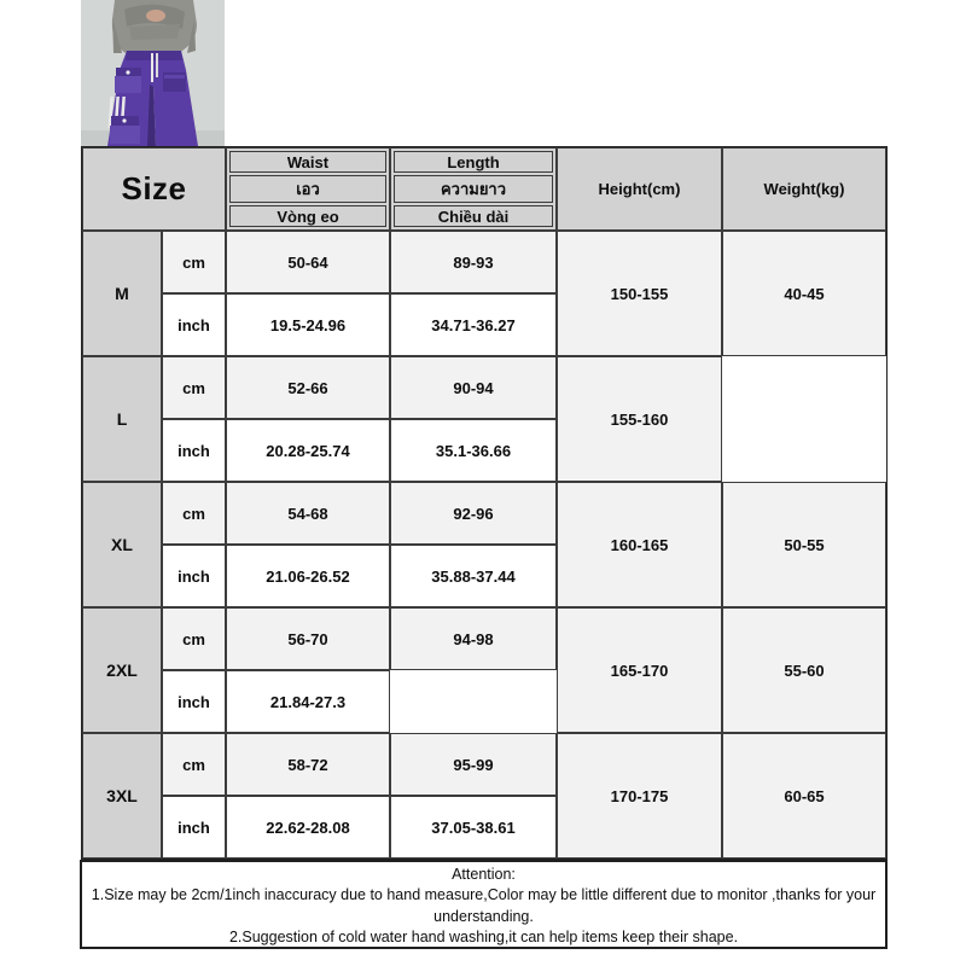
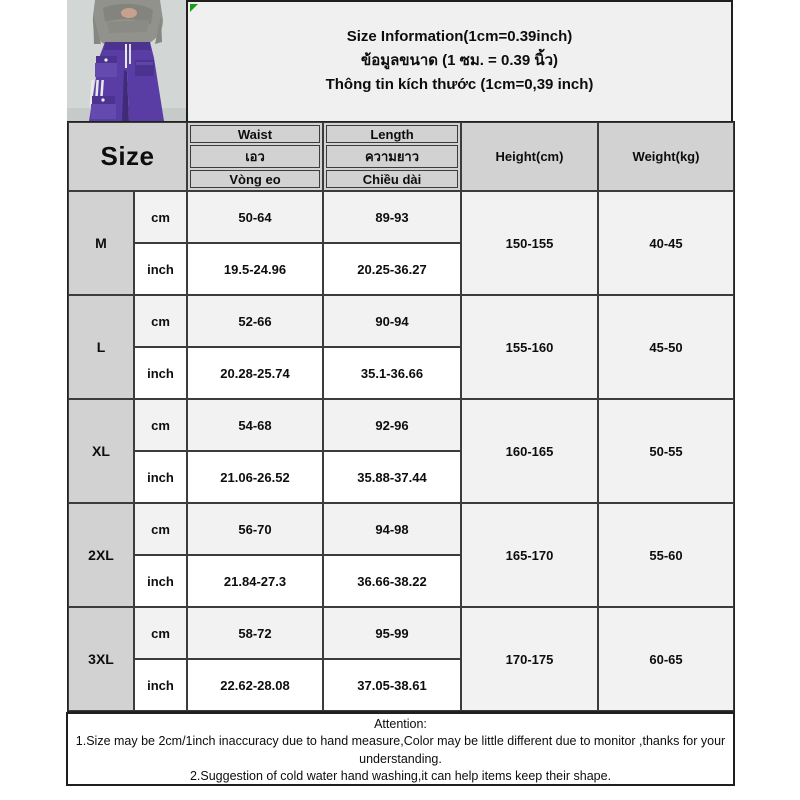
+ Size Information(1cm=0.39inch)
+ ข้อมูลขนาด (1 ซม. = 0.39 นิ้ว)
+ Thông tin kích thước (1cm=0,39 inch)
  Size
  Waist
  เอว
  Vòng eo
  Length
  ความยาว
  Chiều dài
  Height(cm)
  Weight(kg)
  M
  cm
  50-64
  89-93
  150-155
  40-45
  inch
  19.5-24.96
- 34.71-36.27
+ 20.25-36.27
  L
  cm
  52-66
  90-94
  155-160
+ 45-50
  inch
  20.28-25.74
  35.1-36.66
  XL
  cm
  54-68
  92-96
  160-165
  50-55
  inch
  21.06-26.52
  35.88-37.44
  2XL
  cm
  56-70
  94-98
  165-170
  55-60
  inch
  21.84-27.3
+ 36.66-38.22
  3XL
  cm
  58-72
  95-99
  170-175
  60-65
  inch
  22.62-28.08
  37.05-38.61
  Attention:
  1.Size may be 2cm/1inch inaccuracy due to hand measure,Color may be little different due to monitor ,thanks for your understanding.
  2.Suggestion of cold water hand washing,it can help items keep their shape.
